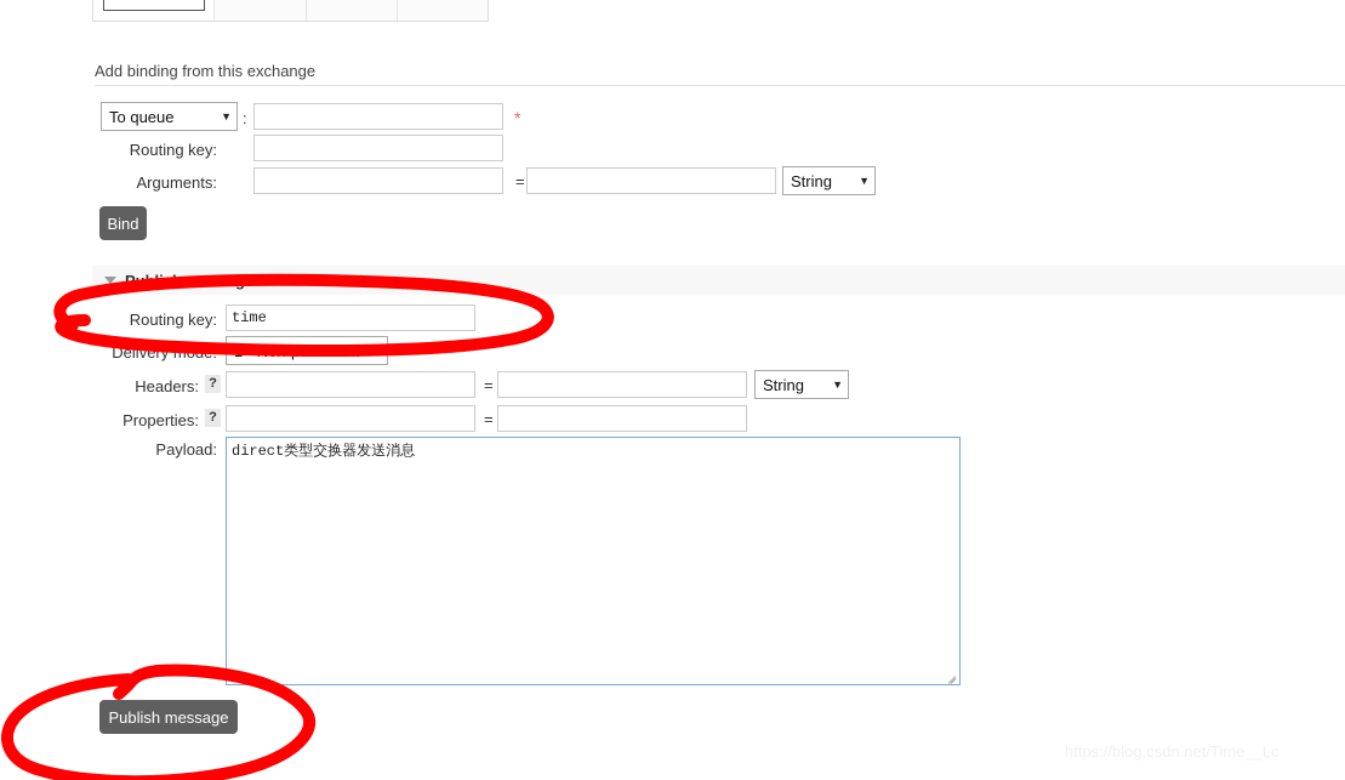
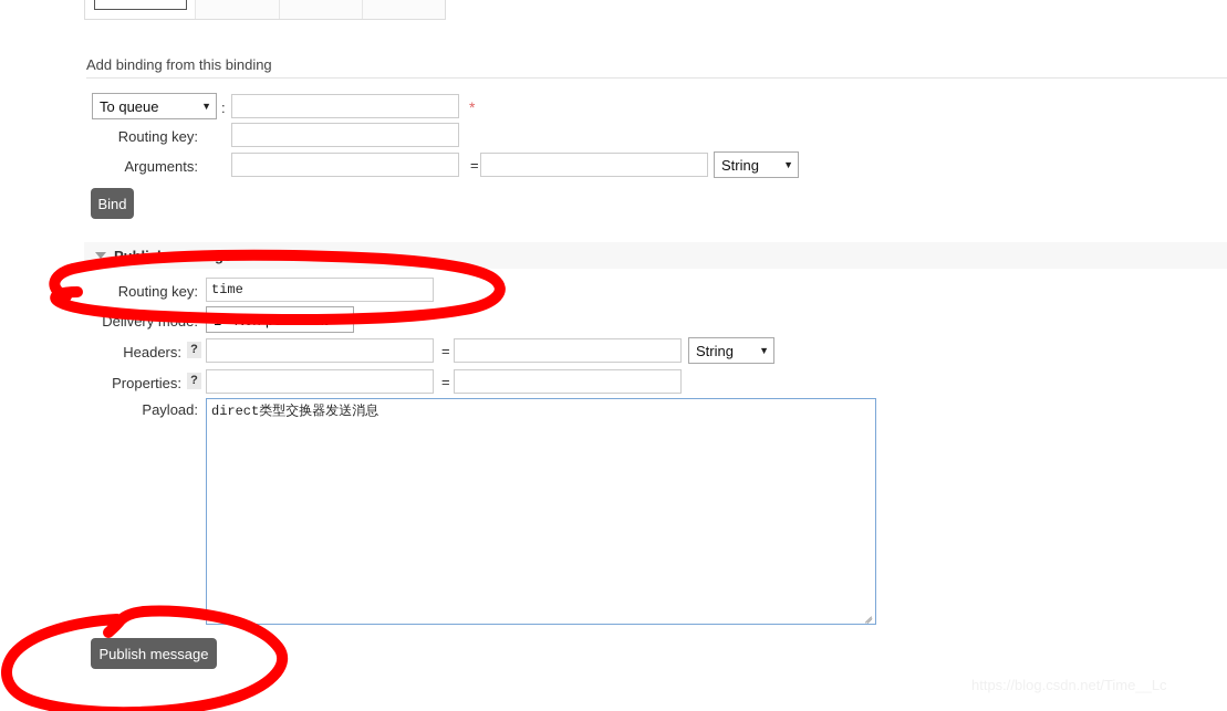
- Add binding from this exchange
+ Add binding from this binding
  To queue
  ▼
  :
  *
  Routing key:
  Arguments:
  =
  String
  ▼
  Bind
  Routing key:
  time
  Headers:
  ?
  =
  String
  ▼
  Properties:
  ?
  =
  Payload:
  direct类型交换器发送消息
  Publish message
